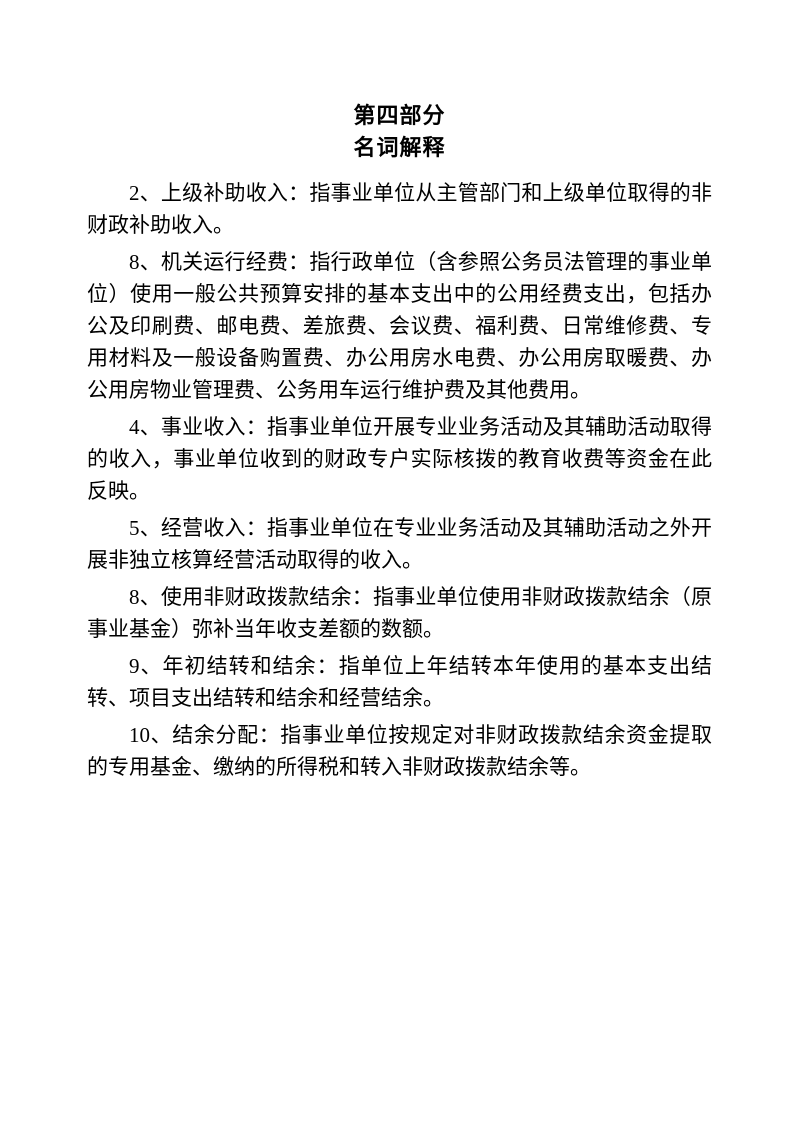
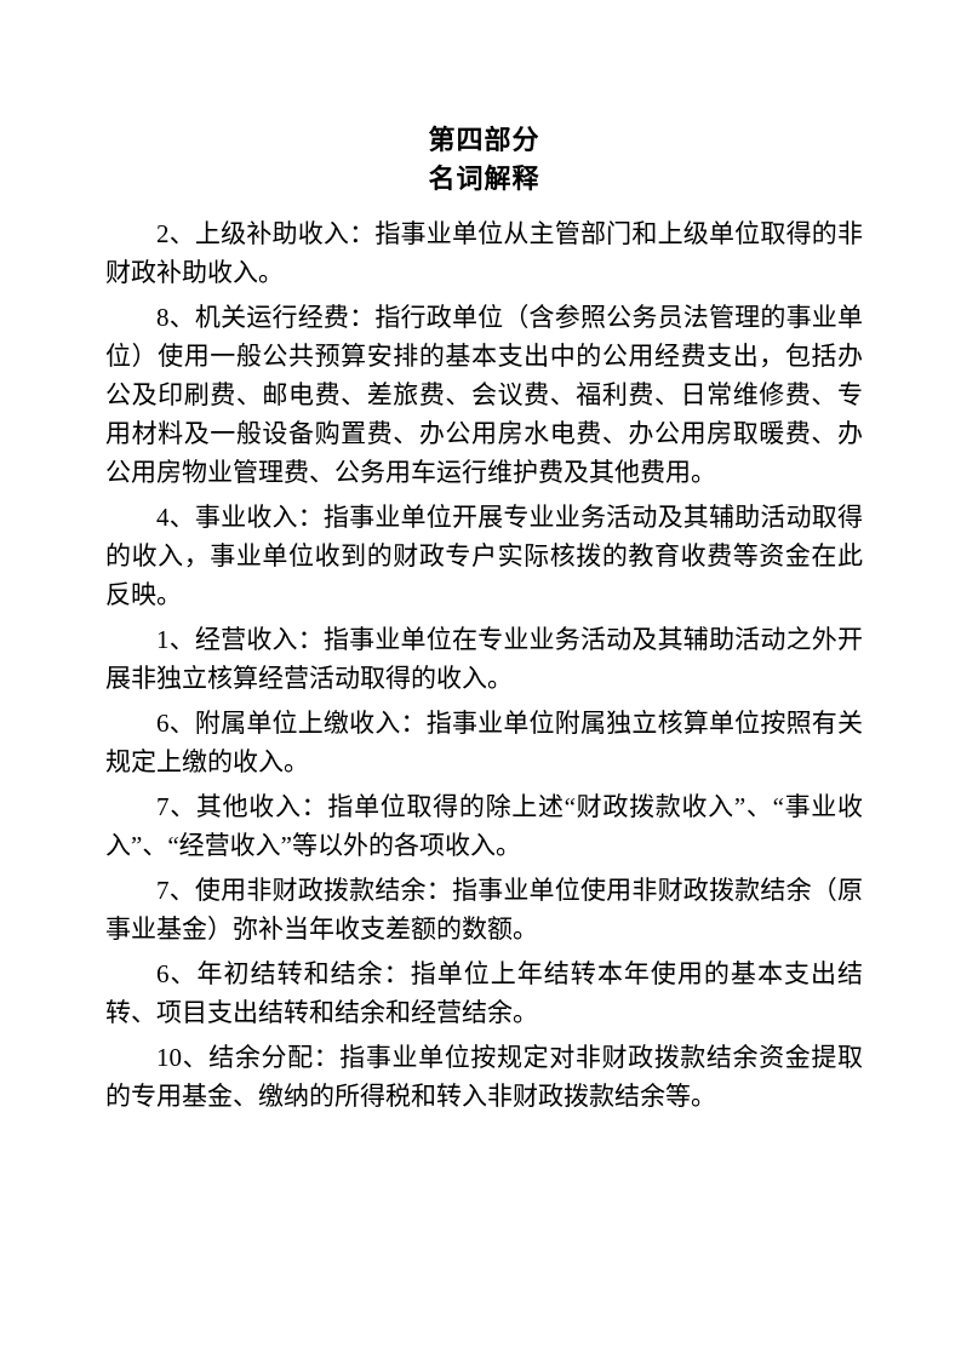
  第四部分
  名词解释
  2、上级补助收入：指事业单位从主管部门和上级单位取得的非财政补助收入。
  8、机关运行经费：指行政单位（含参照公务员法管理的事业单位）使用一般公共预算安排的基本支出中的公用经费支出，包括办公及印刷费、邮电费、差旅费、会议费、福利费、日常维修费、专用材料及一般设备购置费、办公用房水电费、办公用房取暖费、办公用房物业管理费、公务用车运行维护费及其他费用。
  4、事业收入：指事业单位开展专业业务活动及其辅助活动取得的收入，事业单位收到的财政专户实际核拨的教育收费等资金在此反映。
- 5、经营收入：指事业单位在专业业务活动及其辅助活动之外开展非独立核算经营活动取得的收入。
+ 1、经营收入：指事业单位在专业业务活动及其辅助活动之外开展非独立核算经营活动取得的收入。
+ 6、附属单位上缴收入：指事业单位附属独立核算单位按照有关规定上缴的收入。
+ 7、其他收入：指单位取得的除上述“财政拨款收入”、“事业收入”、“经营收入”等以外的各项收入。
- 8、使用非财政拨款结余：指事业单位使用非财政拨款结余（原事业基金）弥补当年收支差额的数额。
+ 7、使用非财政拨款结余：指事业单位使用非财政拨款结余（原事业基金）弥补当年收支差额的数额。
- 9、年初结转和结余：指单位上年结转本年使用的基本支出结转、项目支出结转和结余和经营结余。
+ 6、年初结转和结余：指单位上年结转本年使用的基本支出结转、项目支出结转和结余和经营结余。
  10、结余分配：指事业单位按规定对非财政拨款结余资金提取的专用基金、缴纳的所得税和转入非财政拨款结余等。
